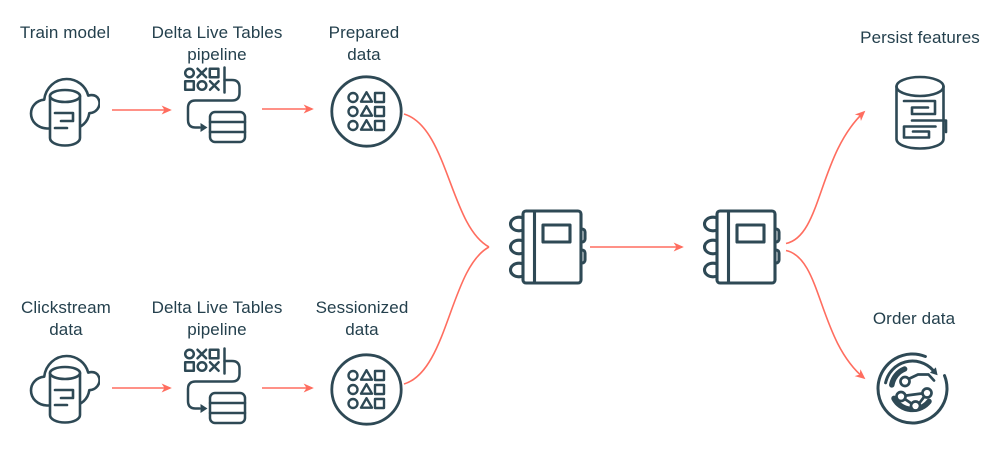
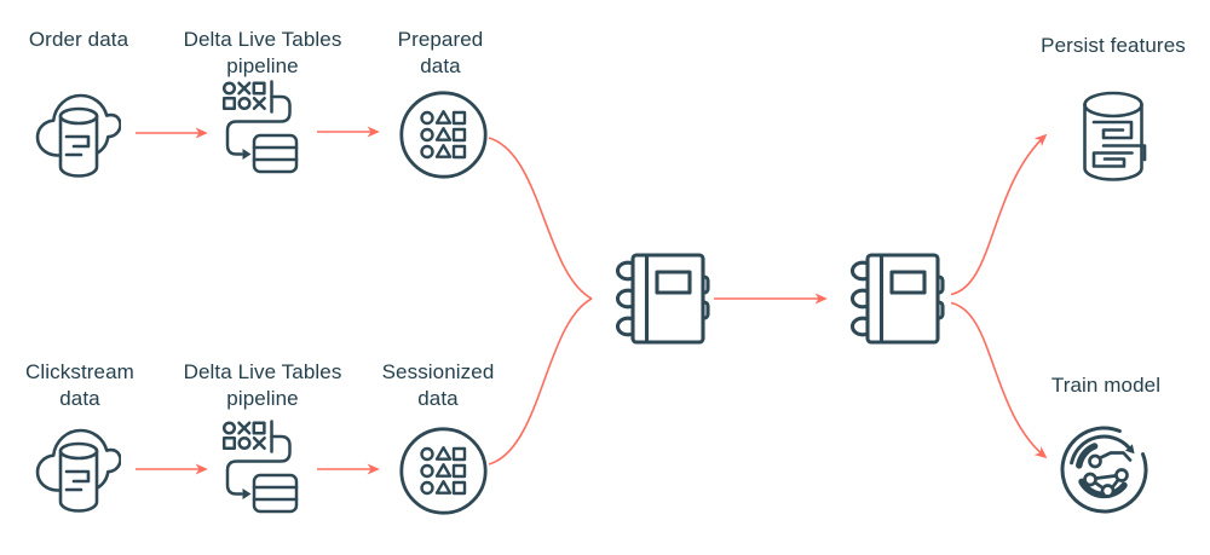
- Train model
+ Order data
  Delta Live Tables
  pipeline
  Prepared
  data
  Persist features
  Clickstream
  data
  Delta Live Tables
  pipeline
  Sessionized
  data
- Order data
+ Train model
